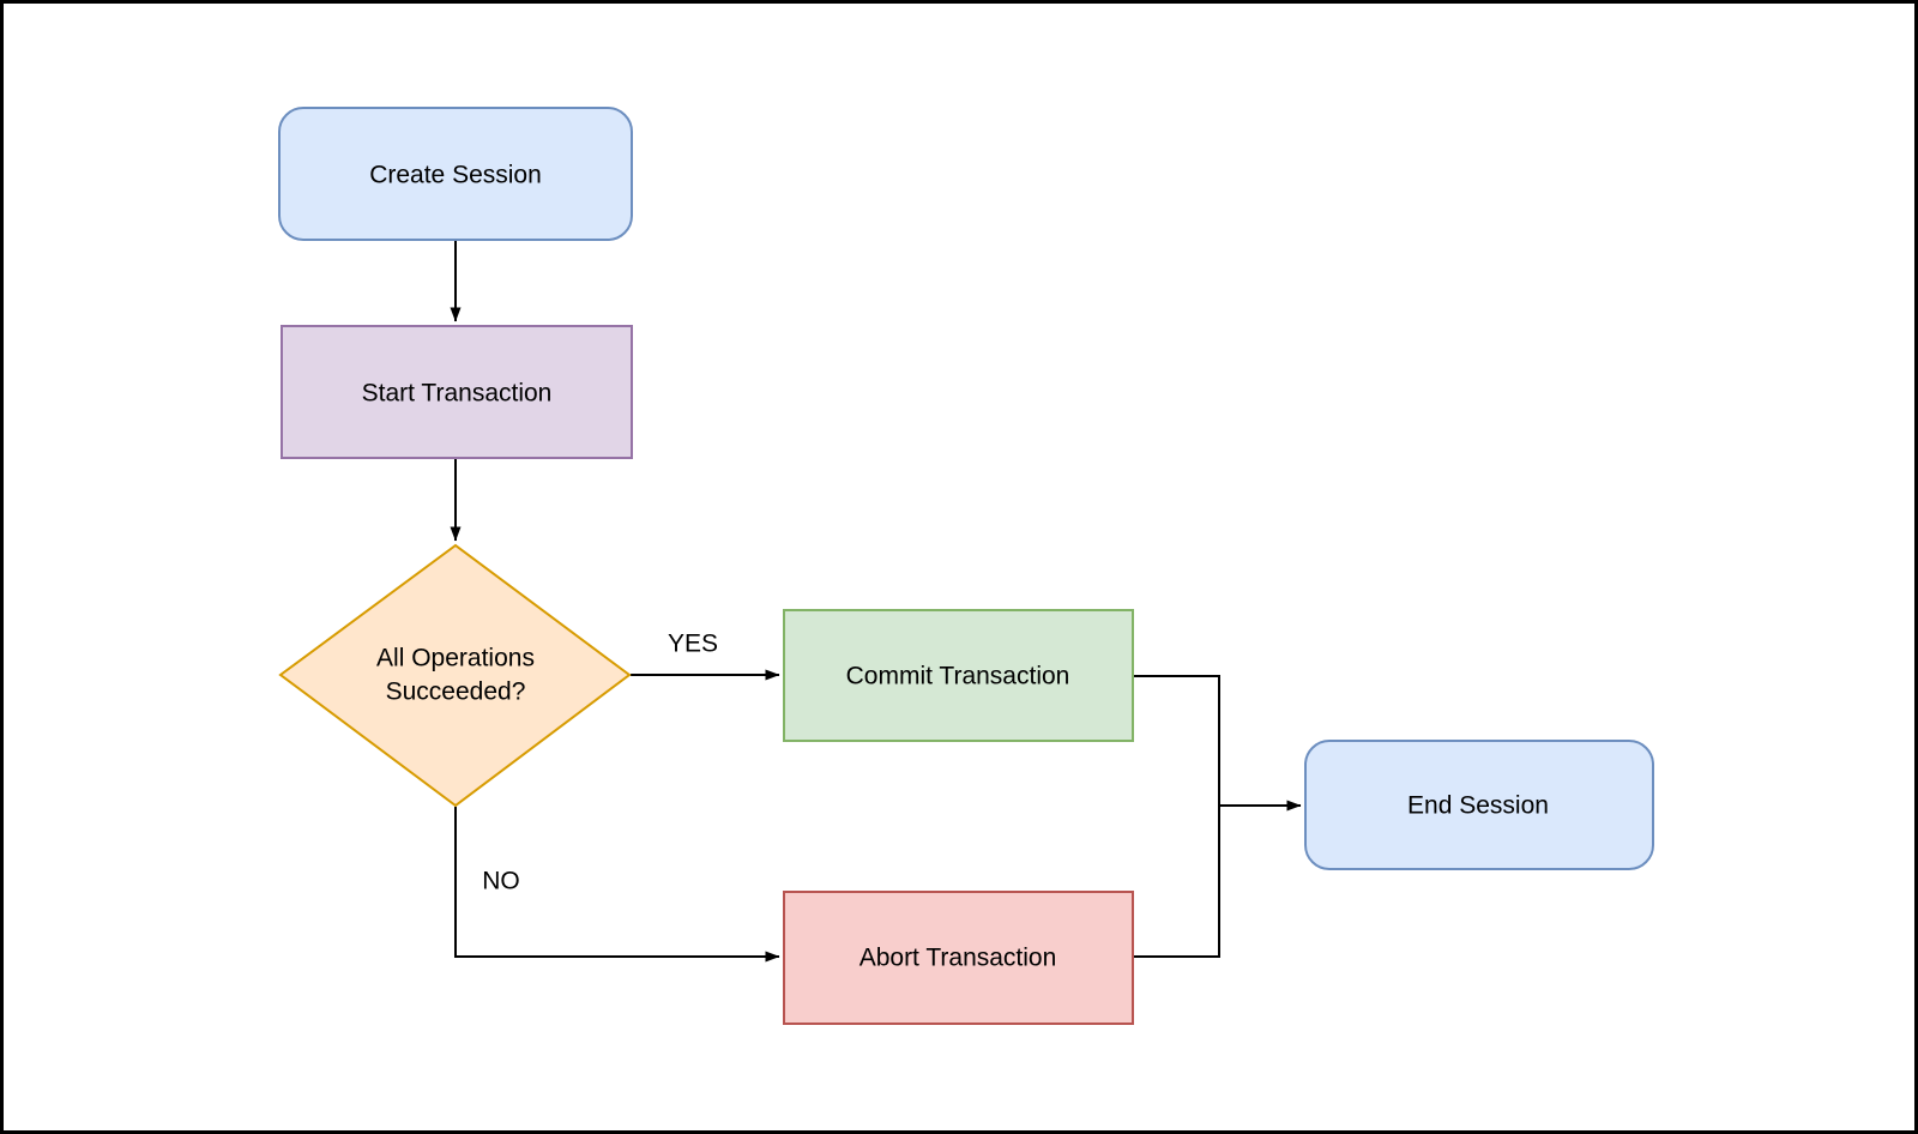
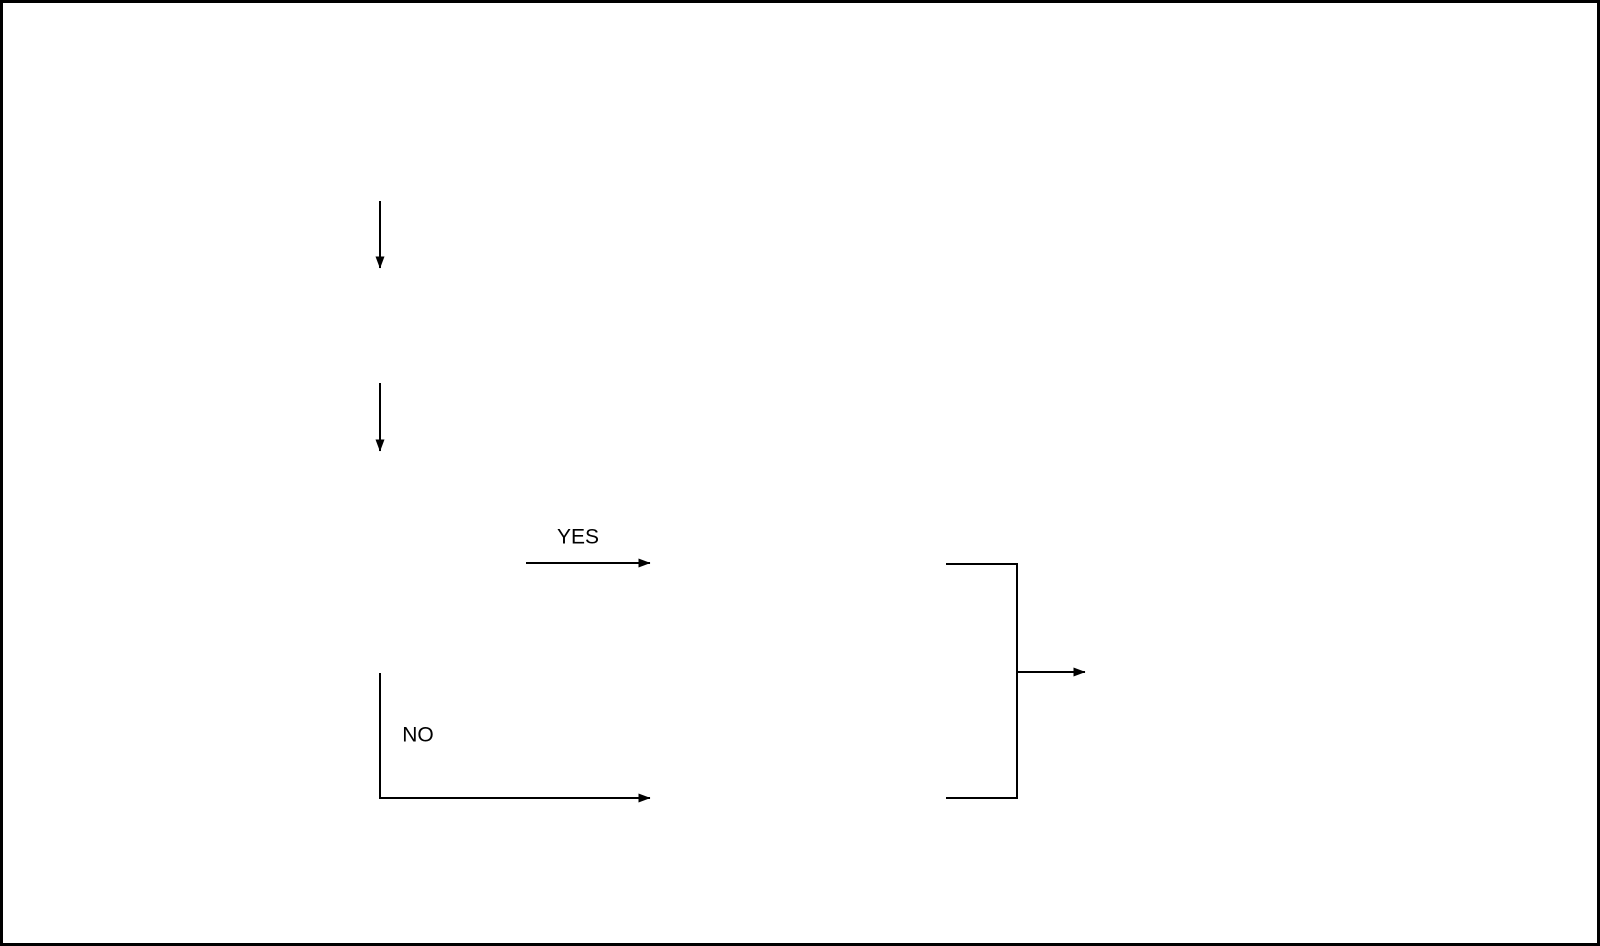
  YES
  NO
- Create Session
- Start Transaction
- All Operations
- Succeeded?
- Commit Transaction
- Abort Transaction
- End Session
